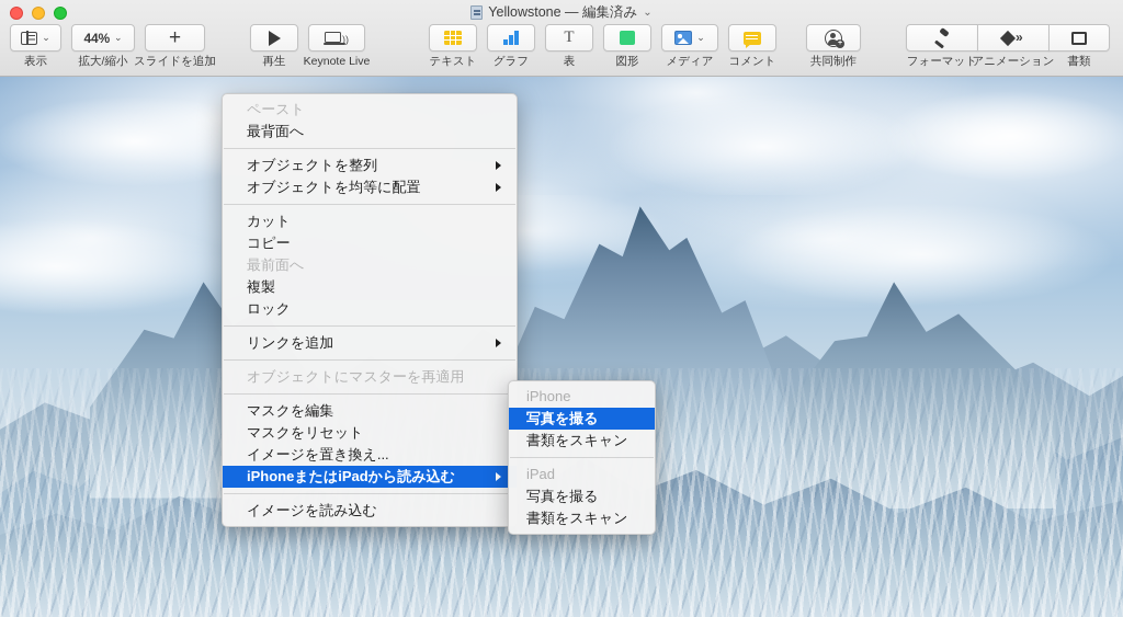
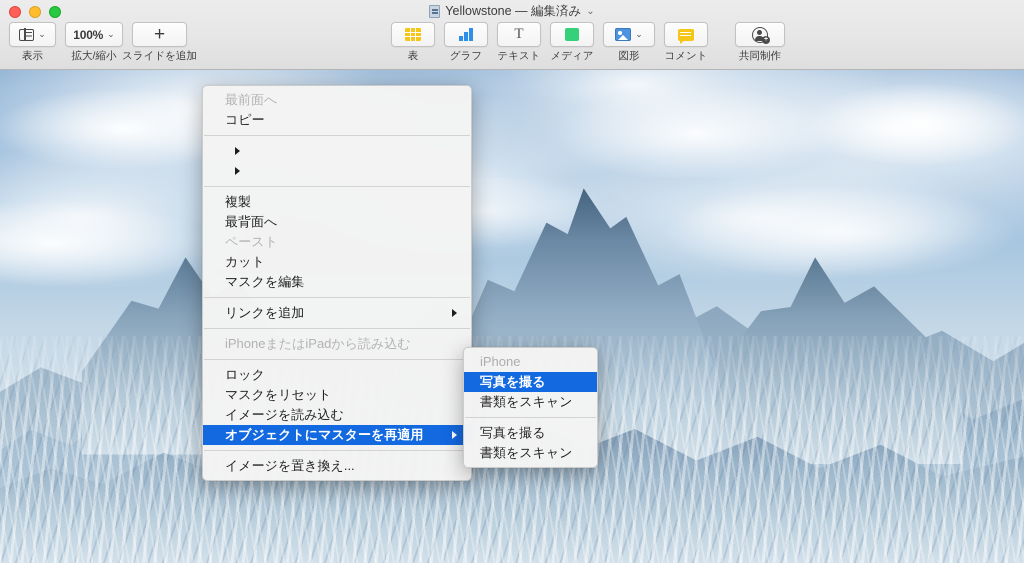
  Yellowstone — 編集済み
  ⌄
  ⌄
  表示
- 44%
+ 100%
  ⌄
  拡大/縮小
  +
  スライドを追加
- 再生
- ))
- Keynote Live
- テキスト
+ 表
  グラフ
  T
- 表
+ テキスト
- 図形
+ メディア
  ⌄
- メディア
+ 図形
  コメント
  共同制作
- フォーマット
- »
- アニメーション
- 書類
- ペースト
+ 最前面へ
- 最背面へ
+ コピー
- オブジェクトを整列
- オブジェクトを均等に配置
- カット
+ 複製
- コピー
+ 最背面へ
- 最前面へ
+ ペースト
- 複製
+ カット
- ロック
+ マスクを編集
  リンクを追加
- オブジェクトにマスターを再適用
+ iPhoneまたはiPadから読み込む
- マスクを編集
+ ロック
  マスクをリセット
- イメージを置き換え...
+ イメージを読み込む
- iPhoneまたはiPadから読み込む
+ オブジェクトにマスターを再適用
- イメージを読み込む
+ イメージを置き換え...
  iPhone
  写真を撮る
  書類をスキャン
- iPad
  写真を撮る
  書類をスキャン
